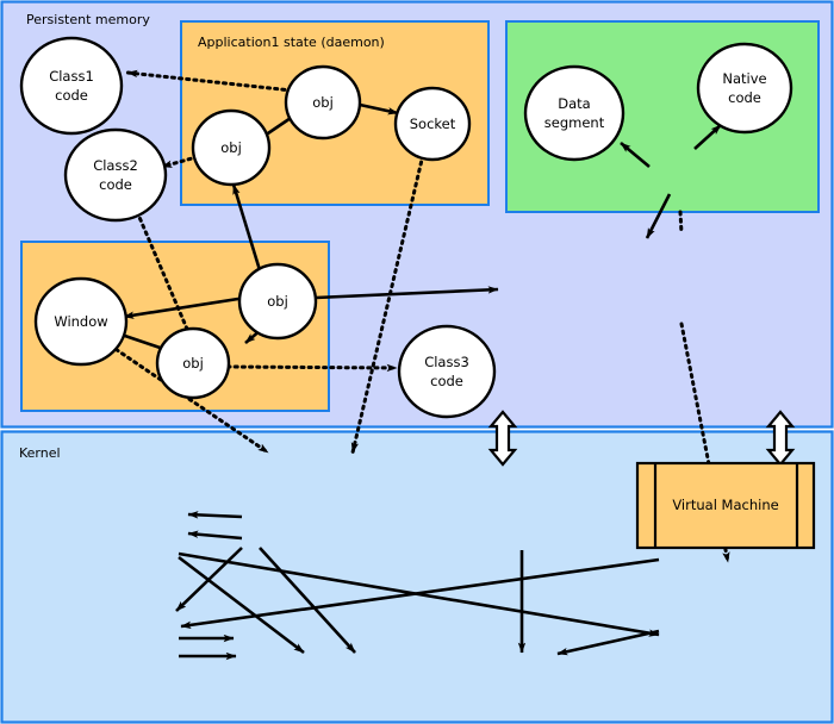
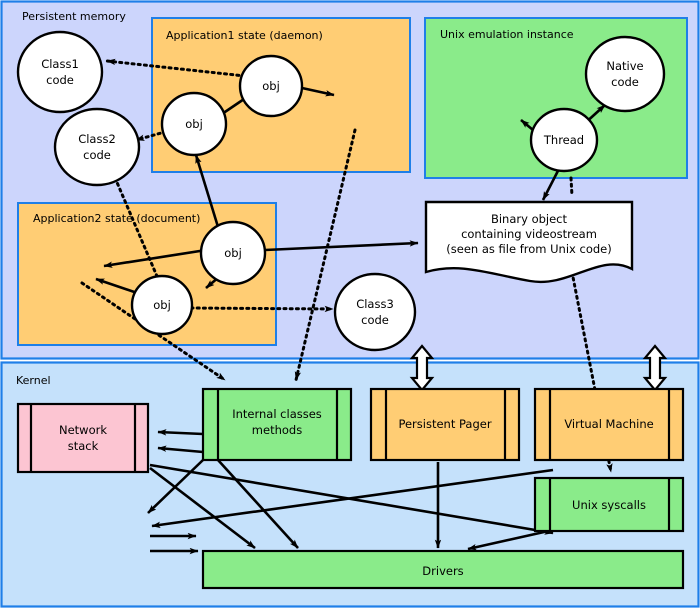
  Persistent memory
  Kernel
  Application1 state (daemon)
+ Application2 state (document)
+ Unix emulation instance
+ Binary object
+ containing videostream
+ (seen as file from Unix code)
  Class1
  code
  Class2
  code
  Class3
  code
  obj
  obj
- Socket
- Window
  obj
  obj
- Data
- segment
  Native
  code
+ Thread
+ Network
+ stack
+ Internal classes
+ methods
+ Persistent Pager
  Virtual Machine
+ Unix syscalls
+ Drivers
